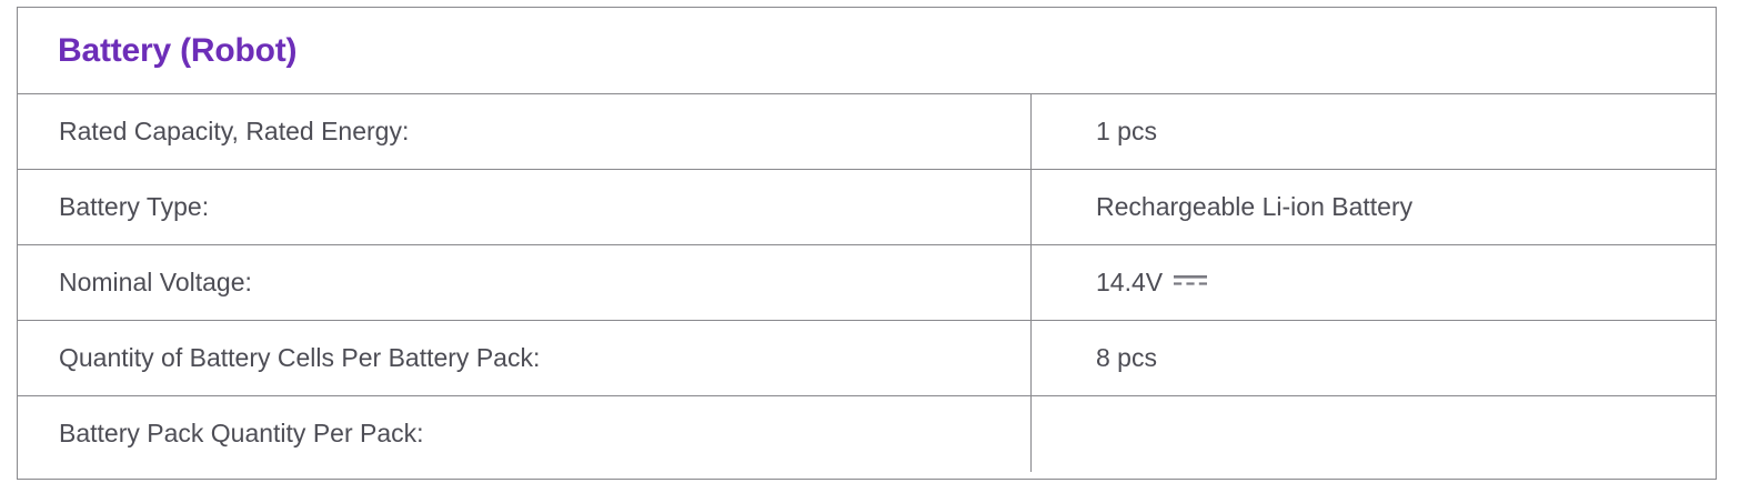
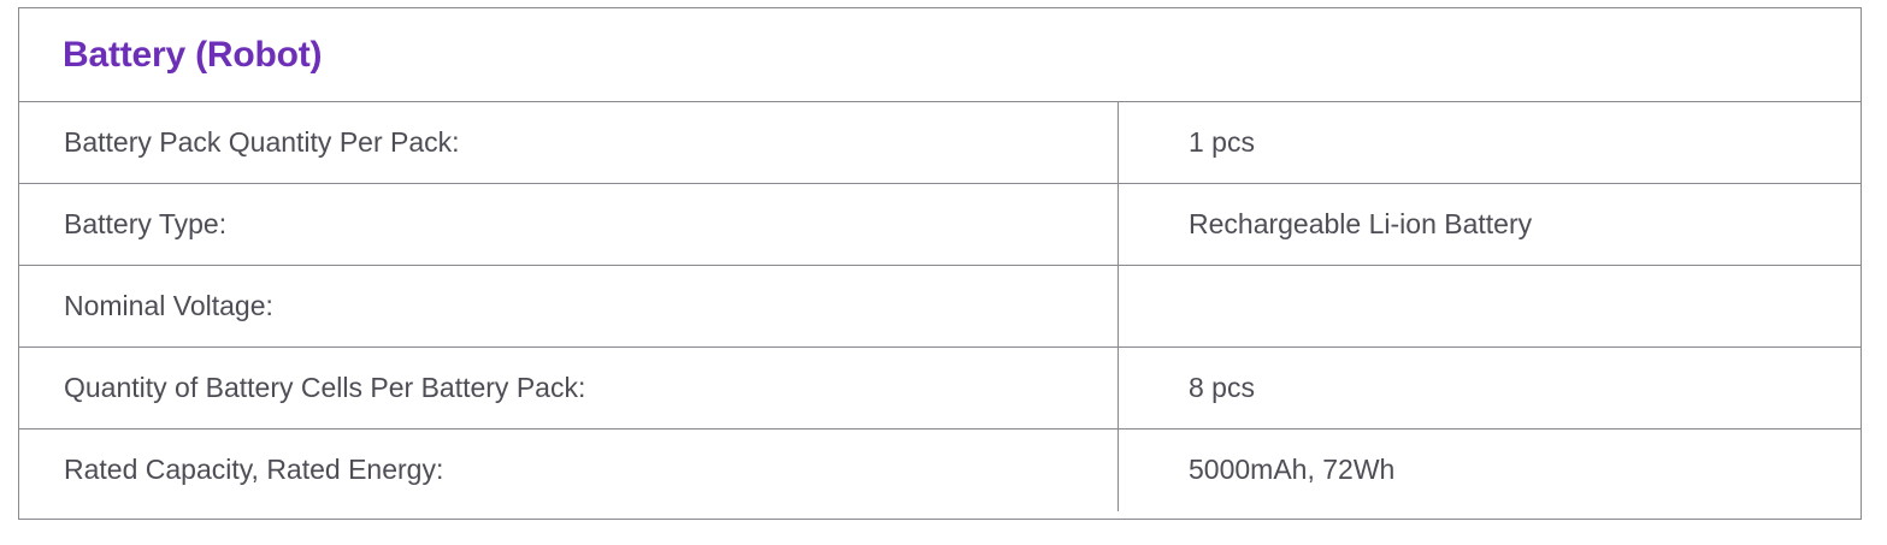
  Battery (Robot)
- Rated Capacity, Rated Energy:
+ Battery Pack Quantity Per Pack:
  1 pcs
  Battery Type:
  Rechargeable Li-ion Battery
  Nominal Voltage:
- 14.4V
  Quantity of Battery Cells Per Battery Pack:
  8 pcs
- Battery Pack Quantity Per Pack:
+ Rated Capacity, Rated Energy:
+ 5000mAh, 72Wh
